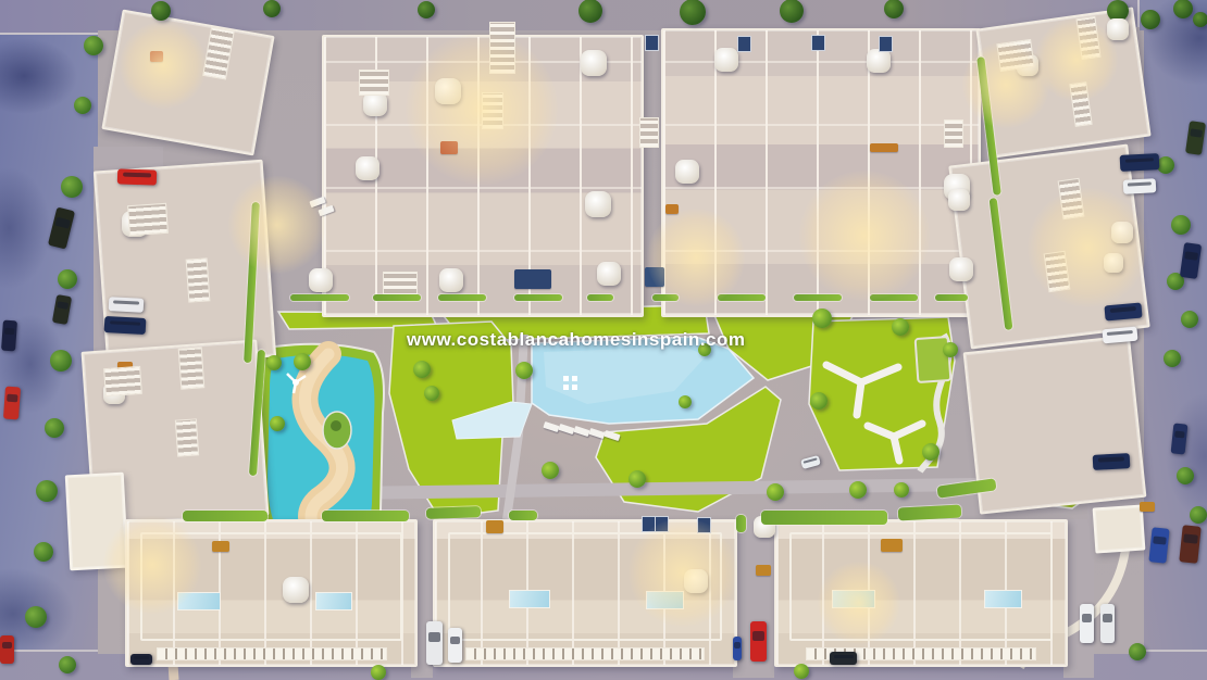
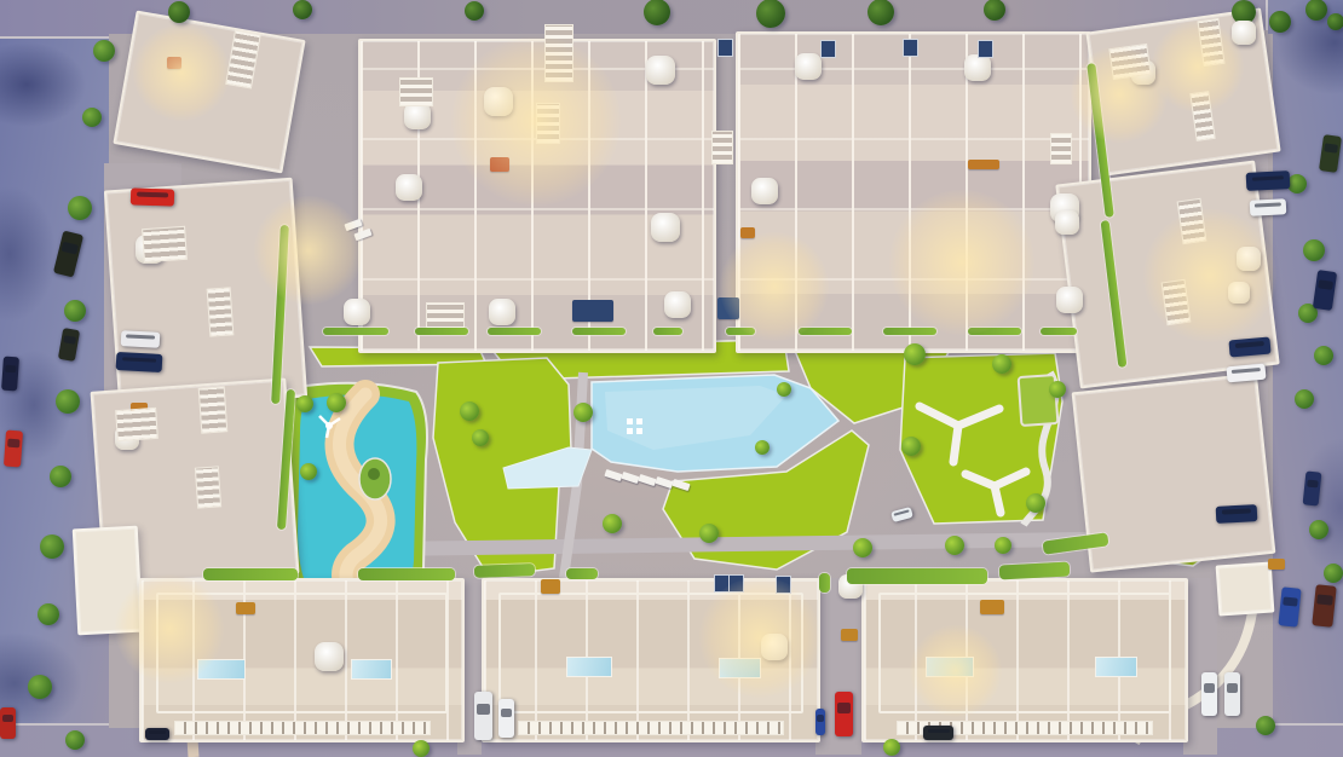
- www.costablancahomesinspain.com
